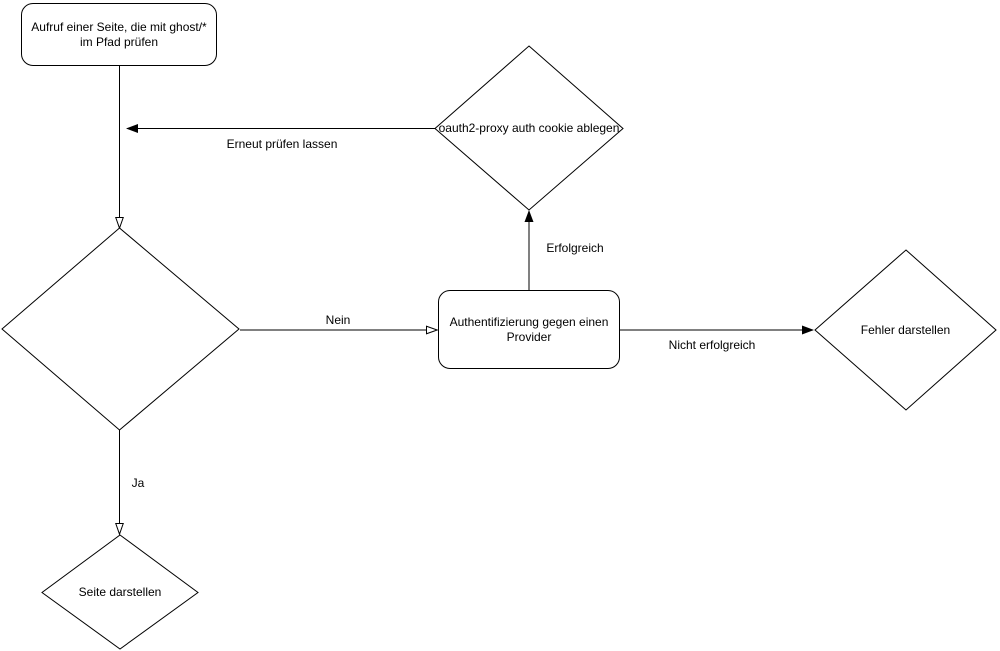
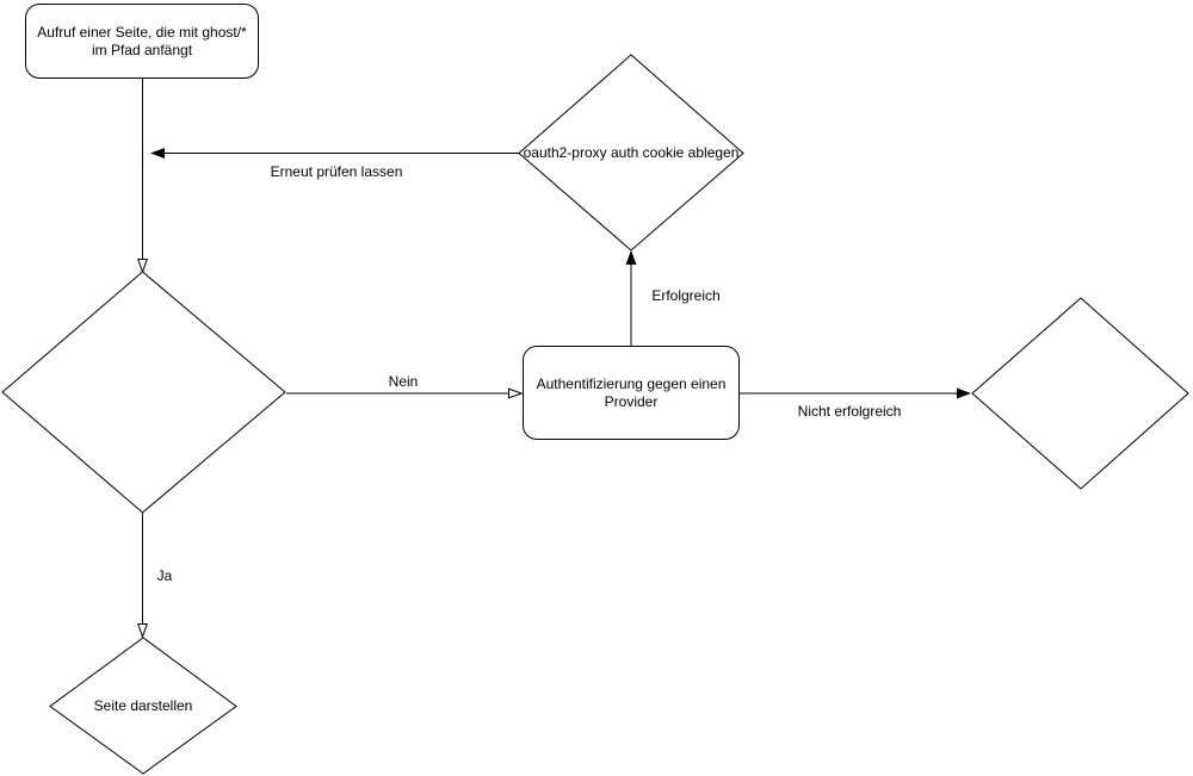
- Aufruf einer Seite, die mit ghost/* im Pfad prüfen
+ Aufruf einer Seite, die mit ghost/* im Pfad anfängt
  Authentifizierung gegen einen Provider
  oauth2-proxy auth cookie ablegen
- Fehler darstellen
  Seite darstellen
  Erneut prüfen lassen
  Nein
  Erfolgreich
  Nicht erfolgreich
  Ja
